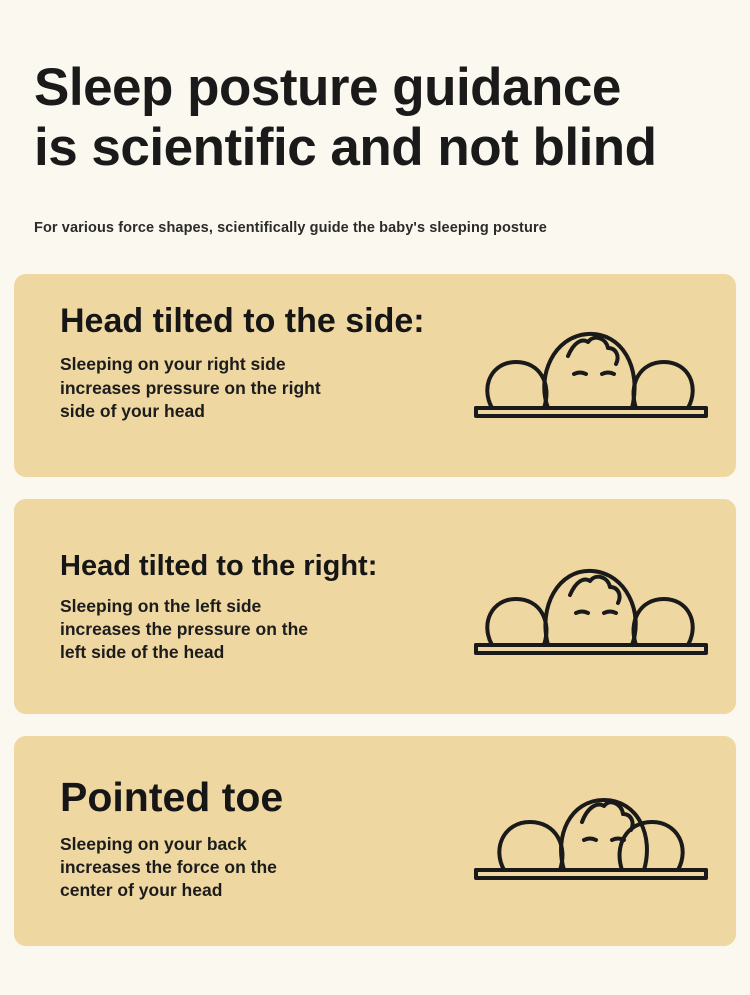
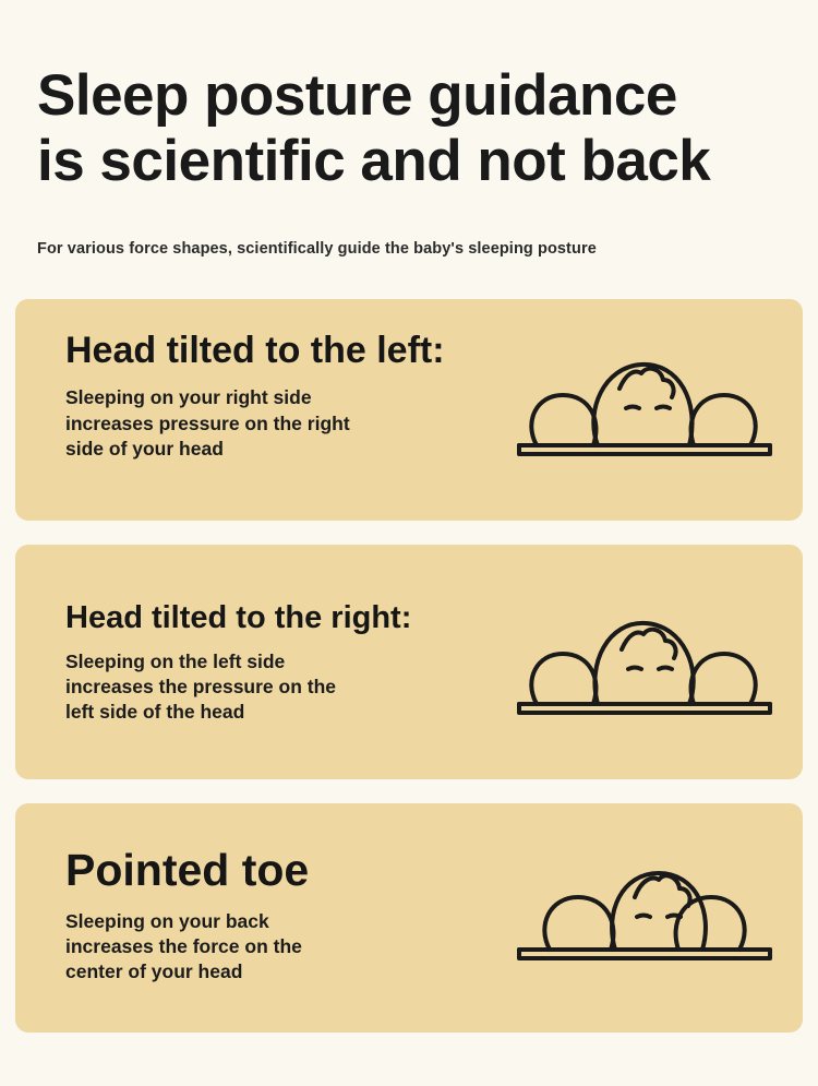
  Sleep posture guidance
- is scientific and not blind
+ is scientific and not back
  For various force shapes, scientifically guide the baby's sleeping posture
- Head tilted to the side:
+ Head tilted to the left:
  Sleeping on your right side
  increases pressure on the right
  side of your head
  Head tilted to the right:
  Sleeping on the left side
  increases the pressure on the
  left side of the head
  Pointed toe
  Sleeping on your back
  increases the force on the
  center of your head
